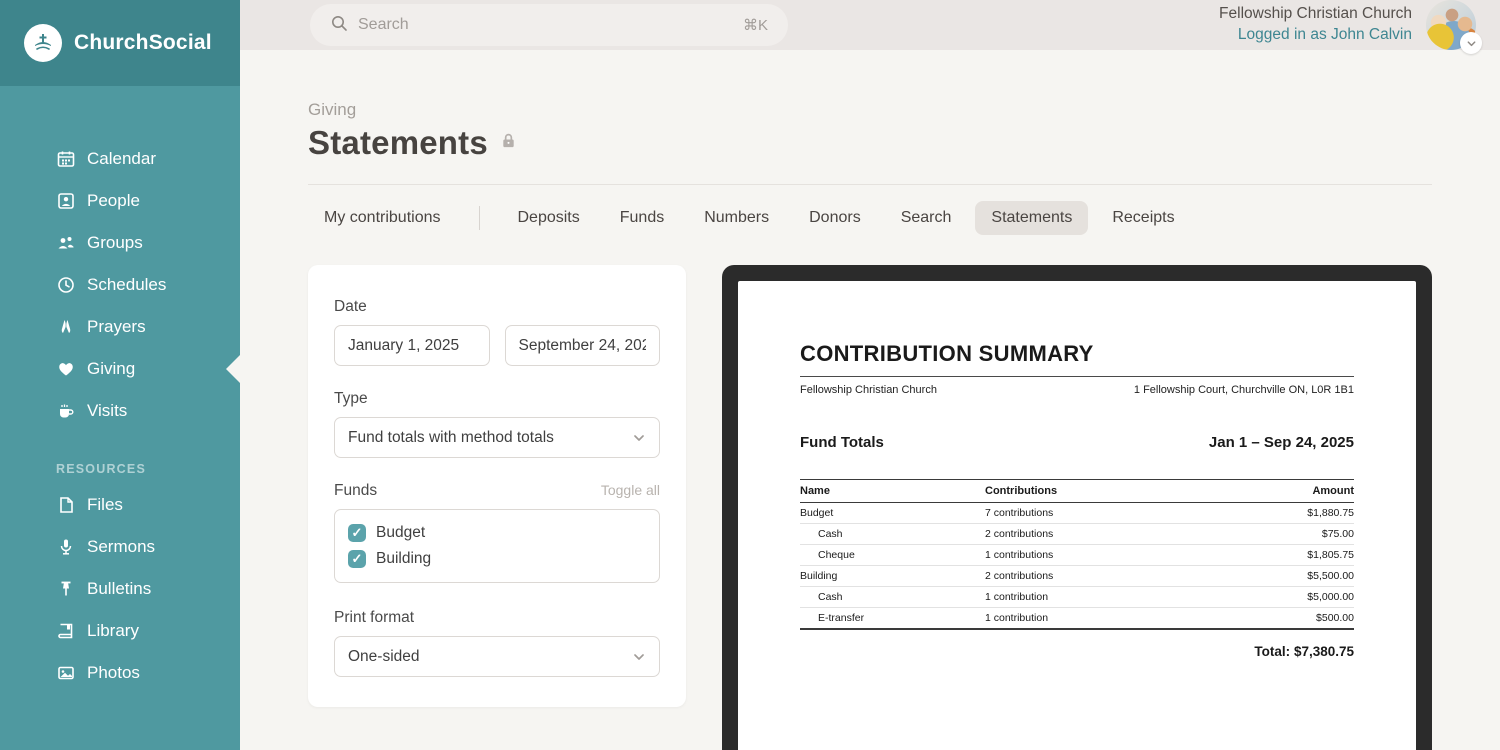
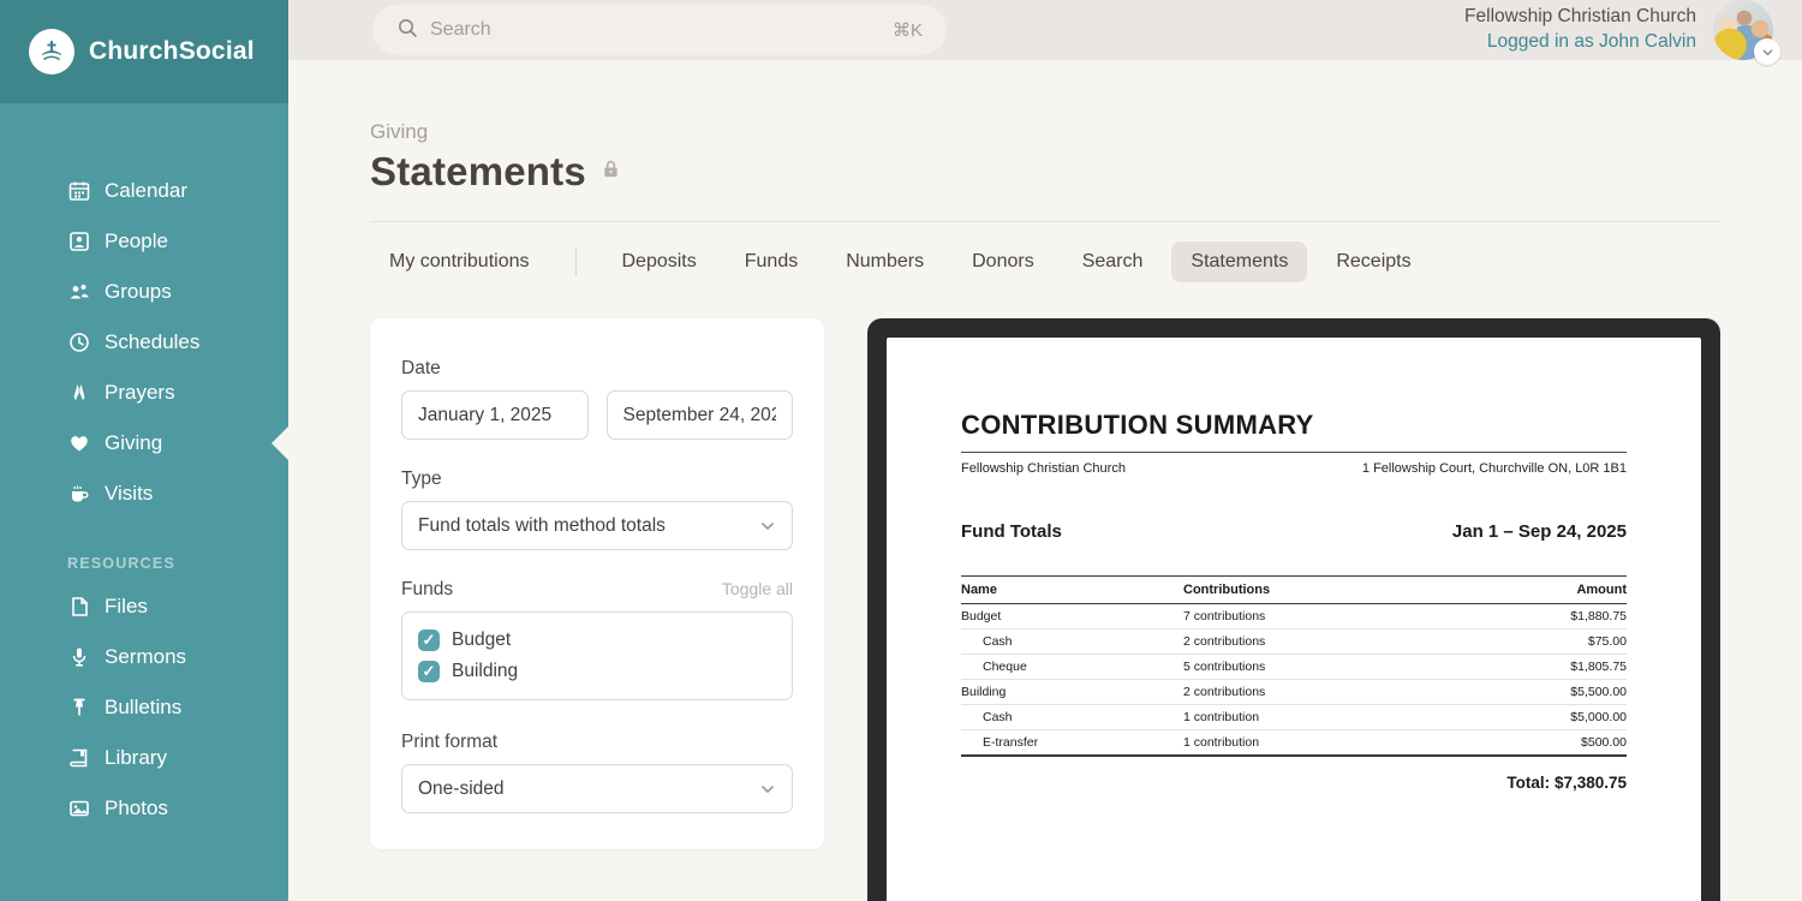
  ChurchSocial
  Calendar
  People
  Groups
  Schedules
  Prayers
  Giving
  Visits
  RESOURCES
  Files
  Sermons
  Bulletins
  Library
  Photos
  Search
  ⌘K
  Fellowship Christian Church
  Logged in as John Calvin
  Giving
  Statements
  My contributions
  Deposits
  Funds
  Numbers
  Donors
  Search
  Statements
  Receipts
  Date
  January 1, 2025
  September 24, 202
  Type
  Fund totals with method totals
  Funds
  Toggle all
  ✓
  Budget
  ✓
  Building
  Print format
  One-sided
  CONTRIBUTION SUMMARY
  Fellowship Christian Church
  1 Fellowship Court, Churchville ON, L0R 1B1
  Fund Totals
  Jan 1 – Sep 24, 2025
  Name
  Contributions
  Amount
  Budget
  7 contributions
  $1,880.75
  Cash
  2 contributions
  $75.00
  Cheque
- 1 contributions
+ 5 contributions
  $1,805.75
  Building
  2 contributions
  $5,500.00
  Cash
  1 contribution
  $5,000.00
  E-transfer
  1 contribution
  $500.00
  Total: $7,380.75
